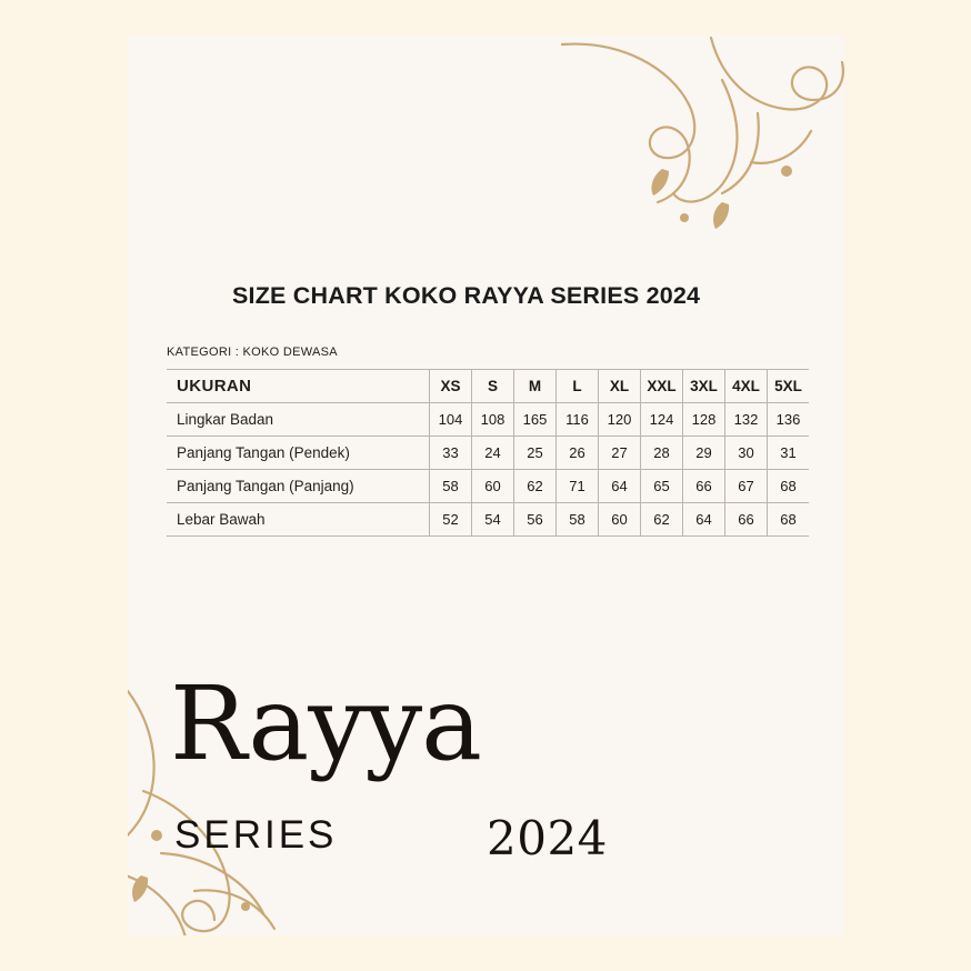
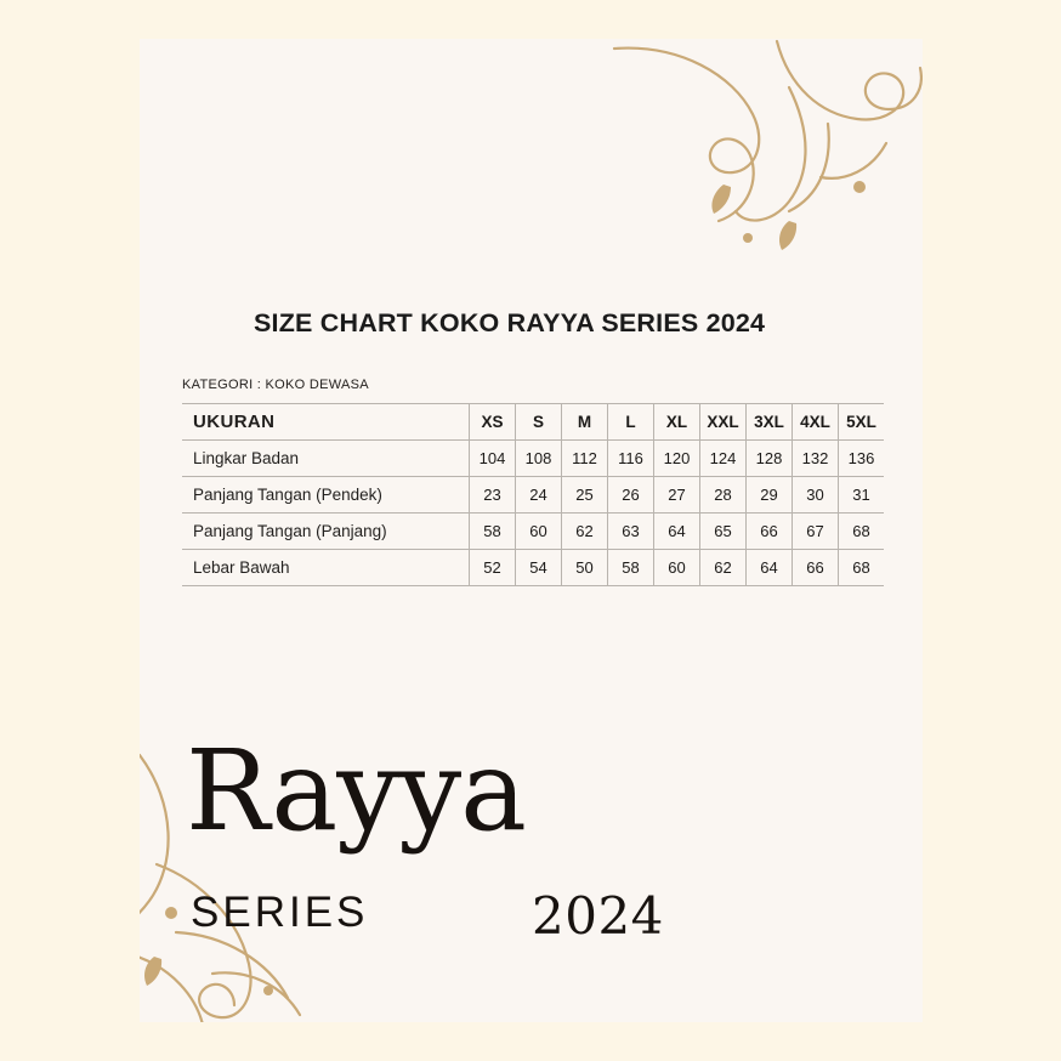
  SIZE CHART KOKO RAYYA SERIES 2024
  KATEGORI : KOKO DEWASA
  UKURAN	XS	S	M	L	XL	XXL	3XL	4XL	5XL
- Lingkar Badan	104	108	165	116	120	124	128	132	136
+ Lingkar Badan	104	108	112	116	120	124	128	132	136
- Panjang Tangan (Pendek)	33	24	25	26	27	28	29	30	31
+ Panjang Tangan (Pendek)	23	24	25	26	27	28	29	30	31
- Panjang Tangan (Panjang)	58	60	62	71	64	65	66	67	68
+ Panjang Tangan (Panjang)	58	60	62	63	64	65	66	67	68
- Lebar Bawah	52	54	56	58	60	62	64	66	68
+ Lebar Bawah	52	54	50	58	60	62	64	66	68
  Rayya
  SERIES
  2024
